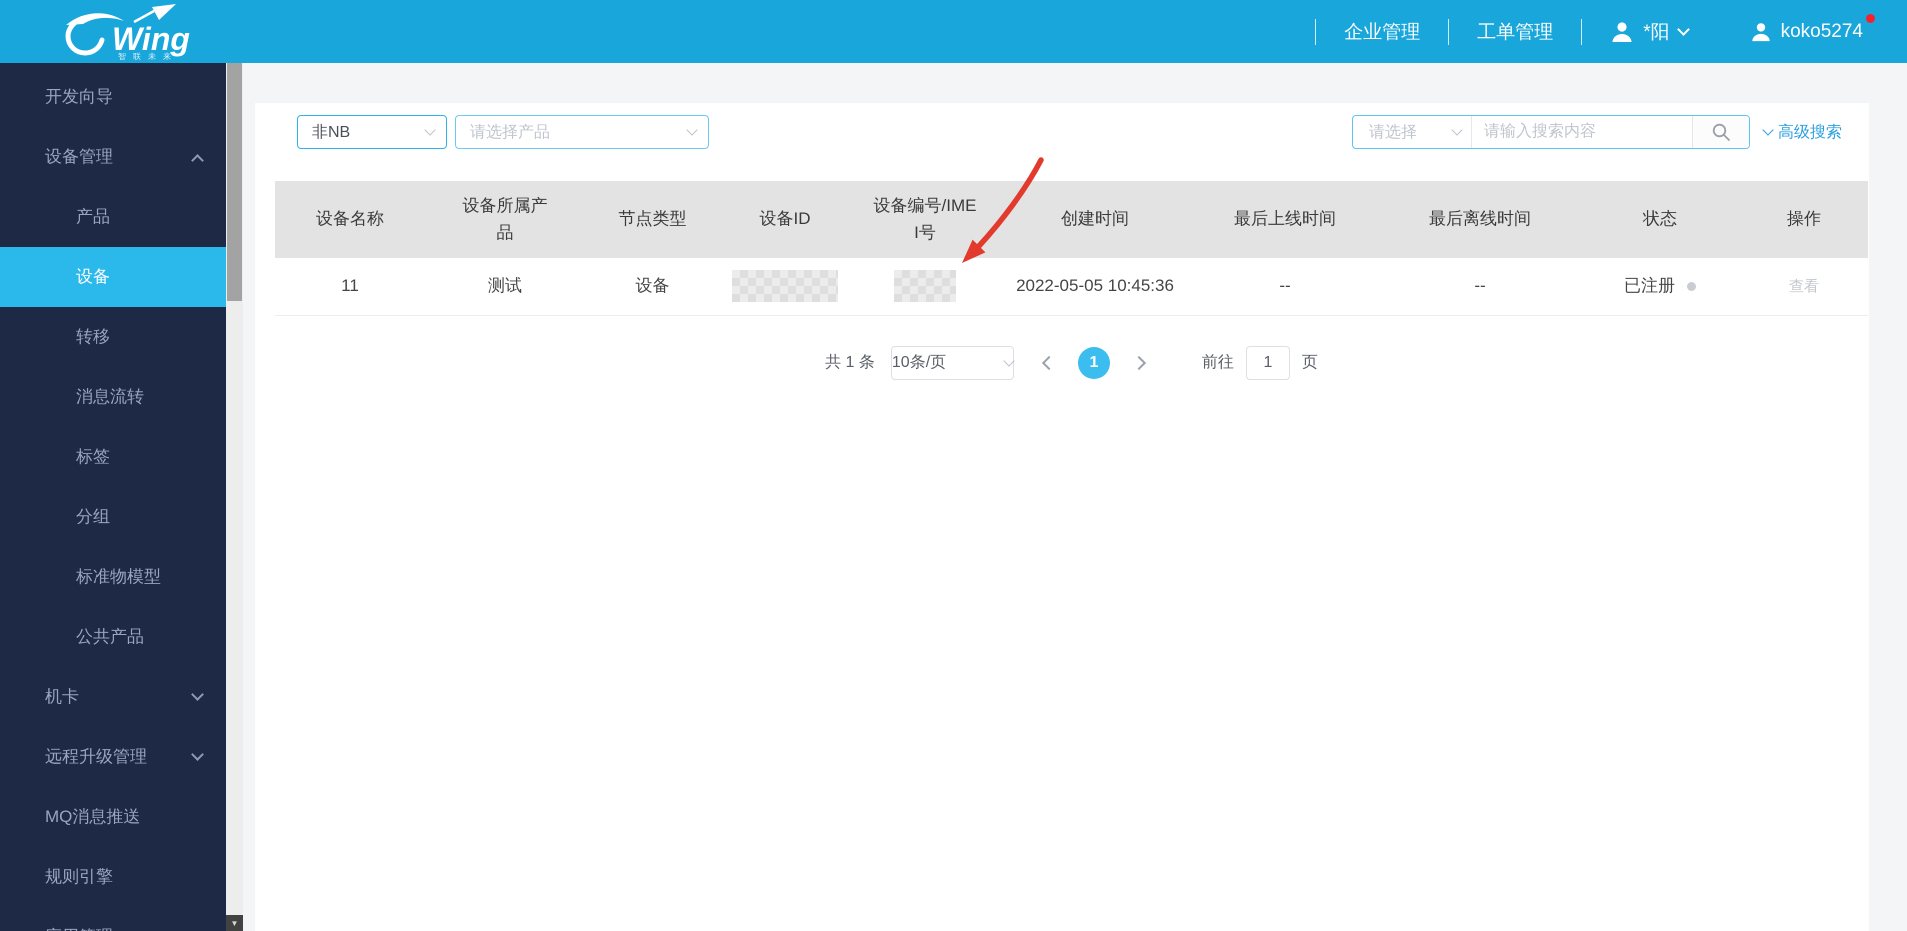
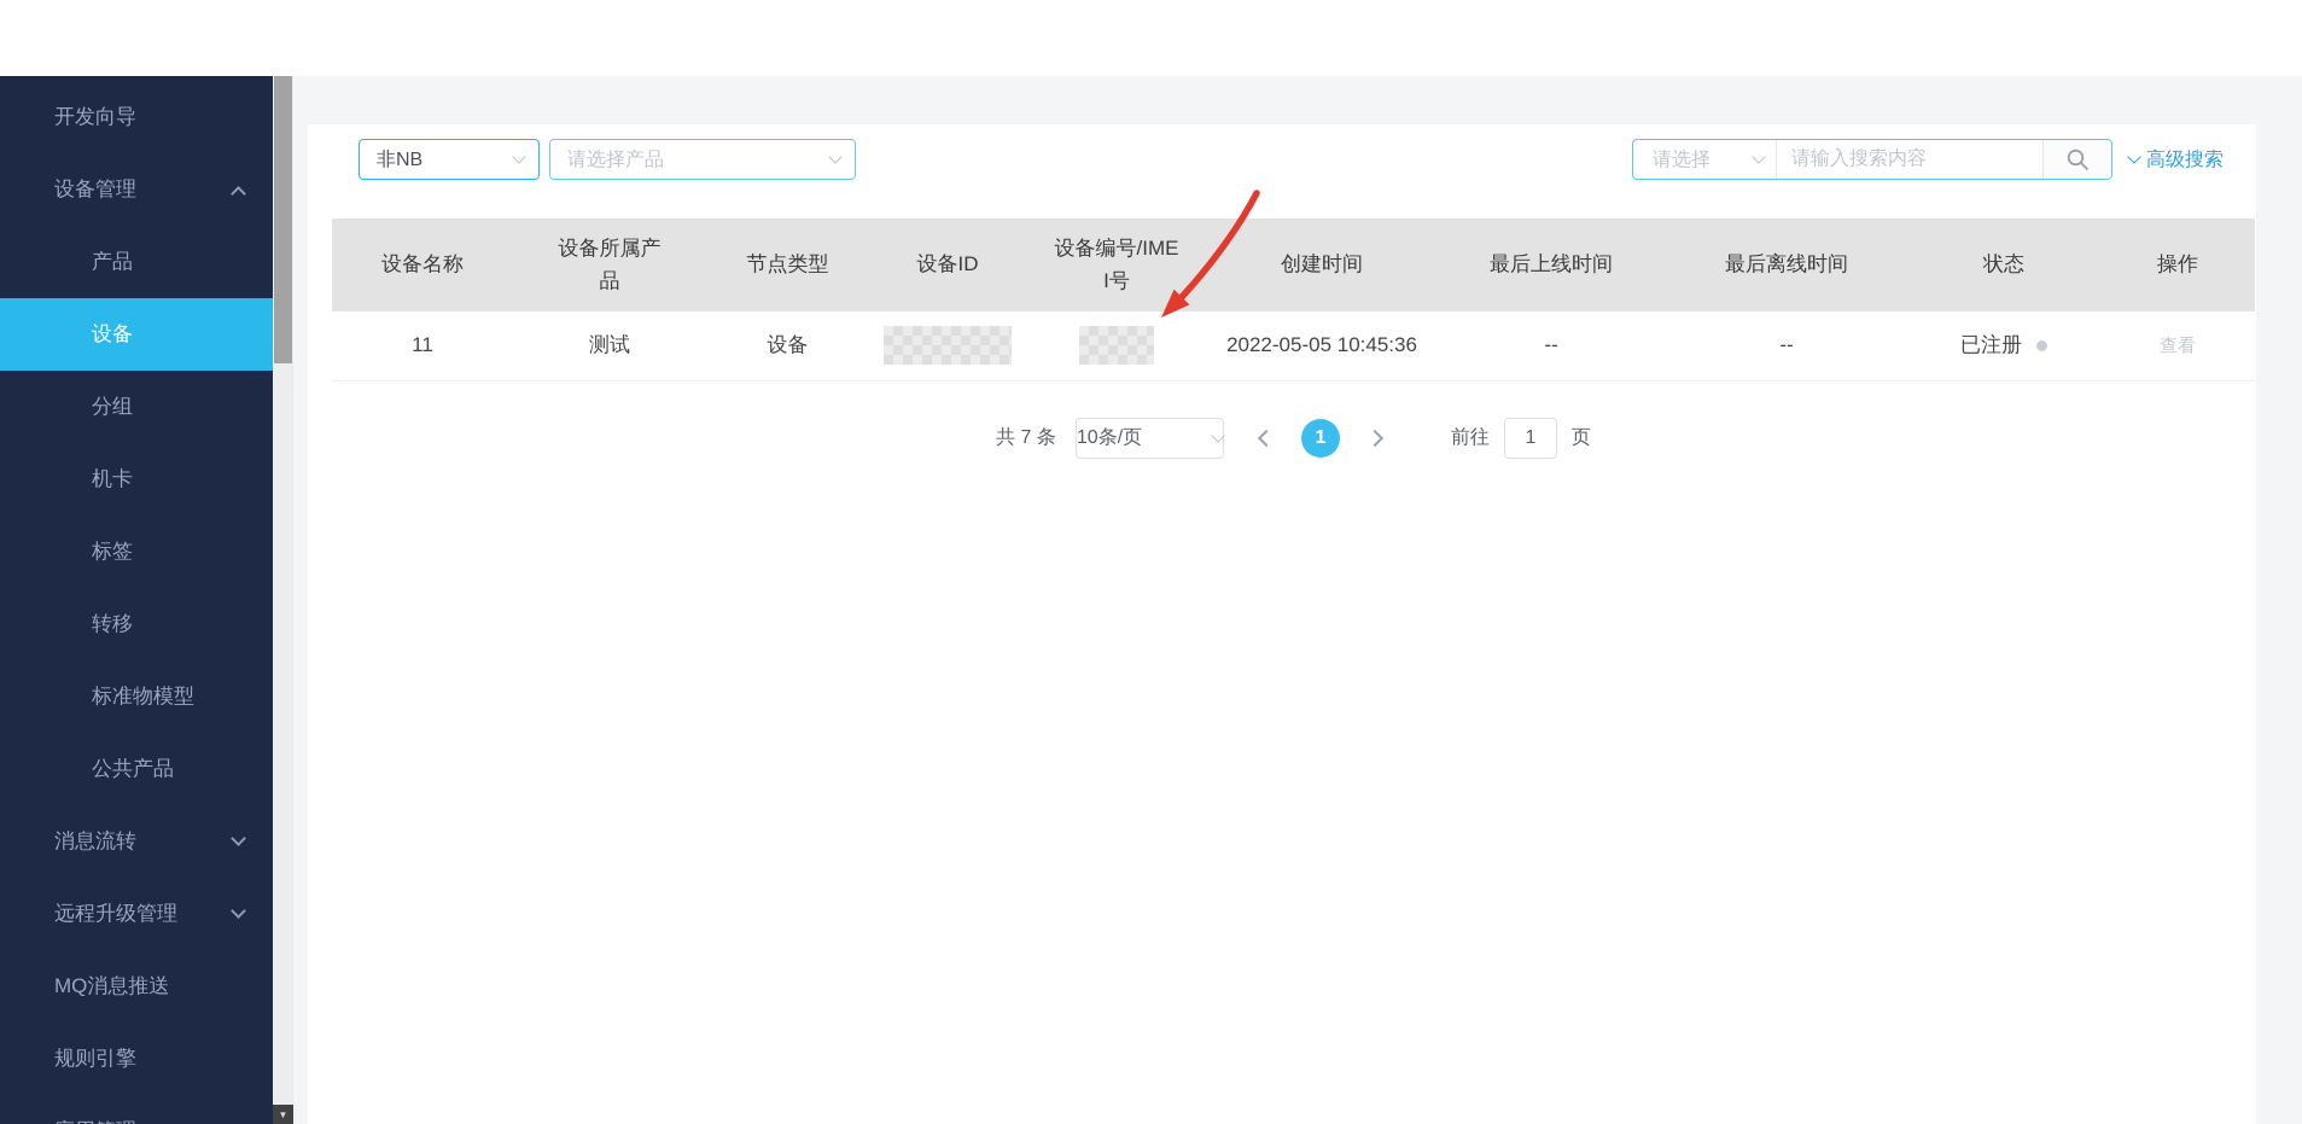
- Wing
- 智联未来
- 企业管理
- 工单管理
- *阳
- koko5274
  开发向导
  设备管理
  产品
  设备
- 转移
+ 分组
- 消息流转
+ 机卡
  标签
- 分组
+ 转移
  标准物模型
  公共产品
- 机卡
+ 消息流转
  远程升级管理
  MQ消息推送
  规则引擎
  ▼
  非NB
  请选择产品
  请选择
  请输入搜索内容
  高级搜索
  设备名称	设备所属产品	节点类型	设备ID	设备编号/IMEI号	创建时间	最后上线时间	最后离线时间	状态	操作
  11	测试	设备			2022-05-05 10:45:36	--	--	已注册	查看
- 共 1 条
+ 共 7 条
  10条/页
  1
  前往
  1
  页
